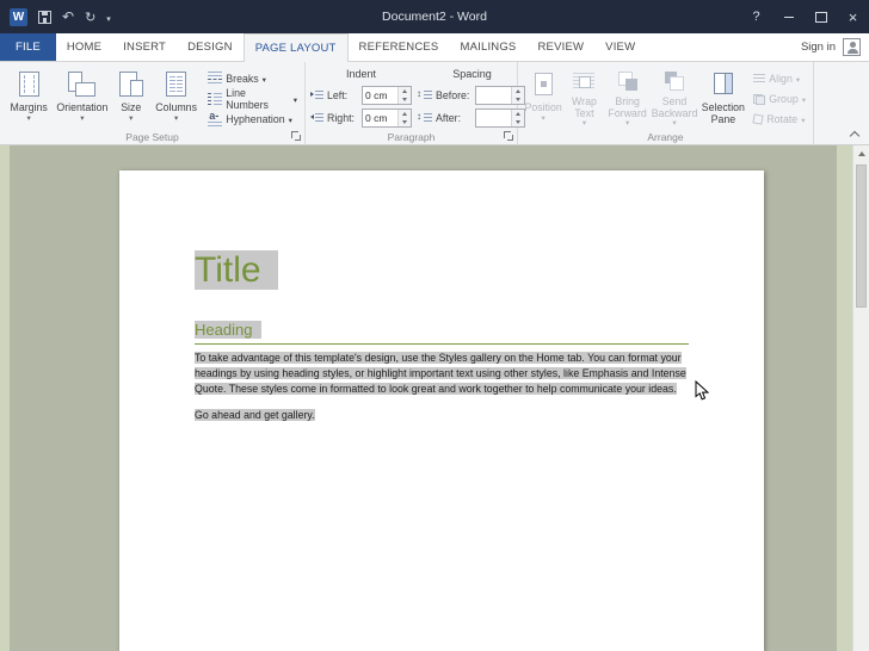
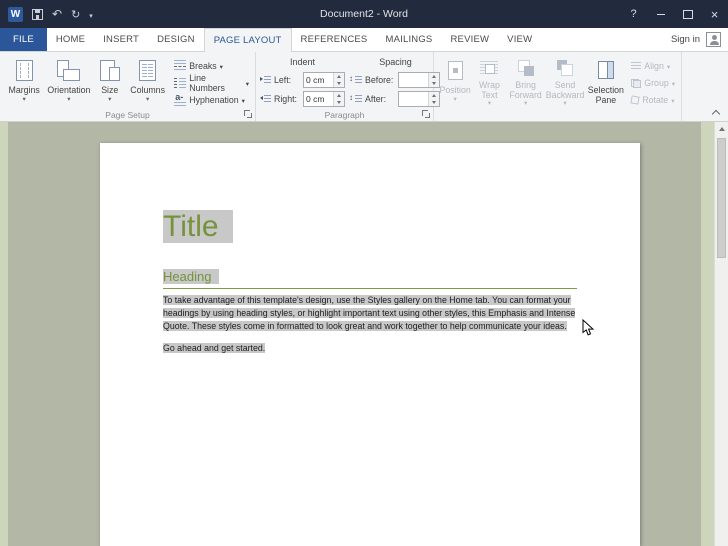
  Document2 - Word
  FILE
  HOME
  INSERT
  DESIGN
  PAGE LAYOUT
  REFERENCES
  MAILINGS
  REVIEW
  VIEW
  Sign in
  Margins
  Orientation
  Size
  Columns
  Breaks
  Line Numbers
  Hyphenation
  Page Setup
  Indent
  Left:
  0 cm
  Right:
  0 cm
  Spacing
  Before:
  After:
  Paragraph
  Position
  Wrap Text
  Bring Forward
  Send Backward
  Selection Pane
  Align
  Group
  Rotate
- Arrange
  Title
  Heading
- To take advantage of this template's design, use the Styles gallery on the Home tab. You can format your headings by using heading styles, or highlight important text using other styles, like Emphasis and Intense Quote. These styles come in formatted to look great and work together to help communicate your ideas.
+ To take advantage of this template's design, use the Styles gallery on the Home tab. You can format your headings by using heading styles, or highlight important text using other styles, this Emphasis and Intense Quote. These styles come in formatted to look great and work together to help communicate your ideas.
- Go ahead and get gallery.
+ Go ahead and get started.
